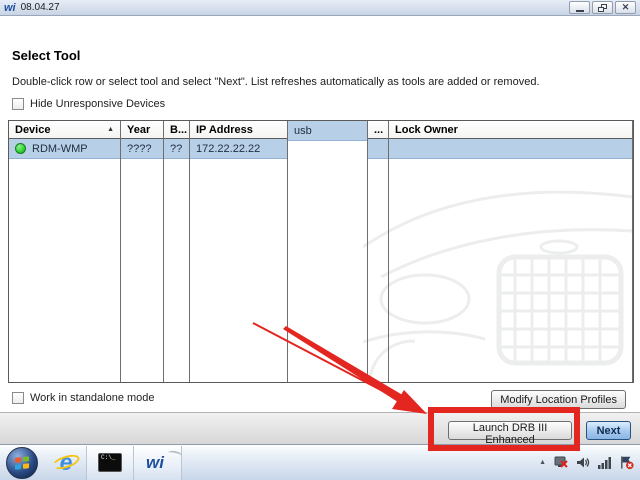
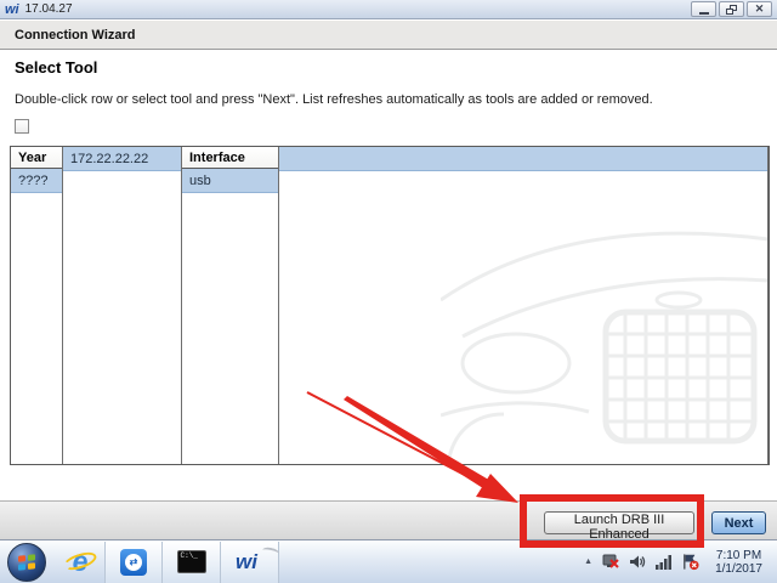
  wi
- 08.04.27
+ 17.04.27
  ✕
+ Connection Wizard
  Select Tool
- Double-click row or select tool and select "Next". List refreshes automatically as tools are added or removed.
+ Double-click row or select tool and press "Next". List refreshes automatically as tools are added or removed.
- Hide Unresponsive Devices
- Device
- RDM-WMP
  Year
  ????
- B...
- ??
- IP Address
  172.22.22.22
+ Interface
  usb
- ...
- Lock Owner
- Work in standalone mode
- Modify Location Profiles
  Launch DRB III Enhanced
  Next
  e
+ ⇄
  wi
+ 7:10 PM
+ 1/1/2017
